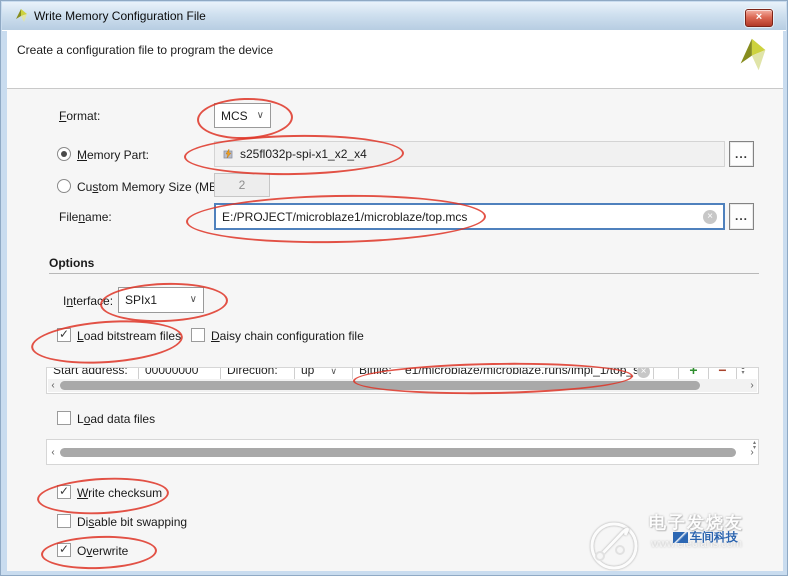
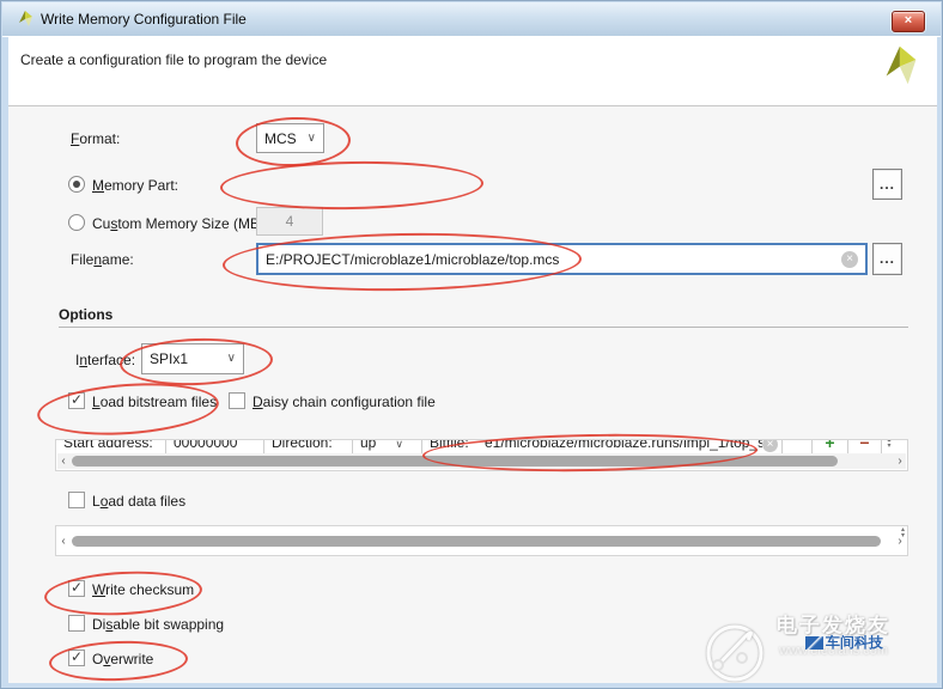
  Write Memory Configuration File
  ×
  Create a configuration file to program the device
  Format:
  MCS
  ∨
  Memory Part:
- s25fl032p-spi-x1_x2_x4
  ...
  Custom Memory Size (M
- 2
+ 4
  Filename:
  E:/PROJECT/microblaze1/microblaze/top.mcs
  ×
  ...
  Options
  Interface:
  SPIx1
  ∨
  Load bitstream files
  Daisy chain configuration file
  Start address:
  00000000
  Direction:
  up ∨
  Bitfile:
  e1/microblaze/microblaze.runs/impl_1/top_
  ×
  +
  −
  ‹
  ›
  Load data files
  ‹
  ›
  Write checksum
  Disable bit swapping
  Overwrite
  电子发烧友
  www.elecfans.com
  车间科技
